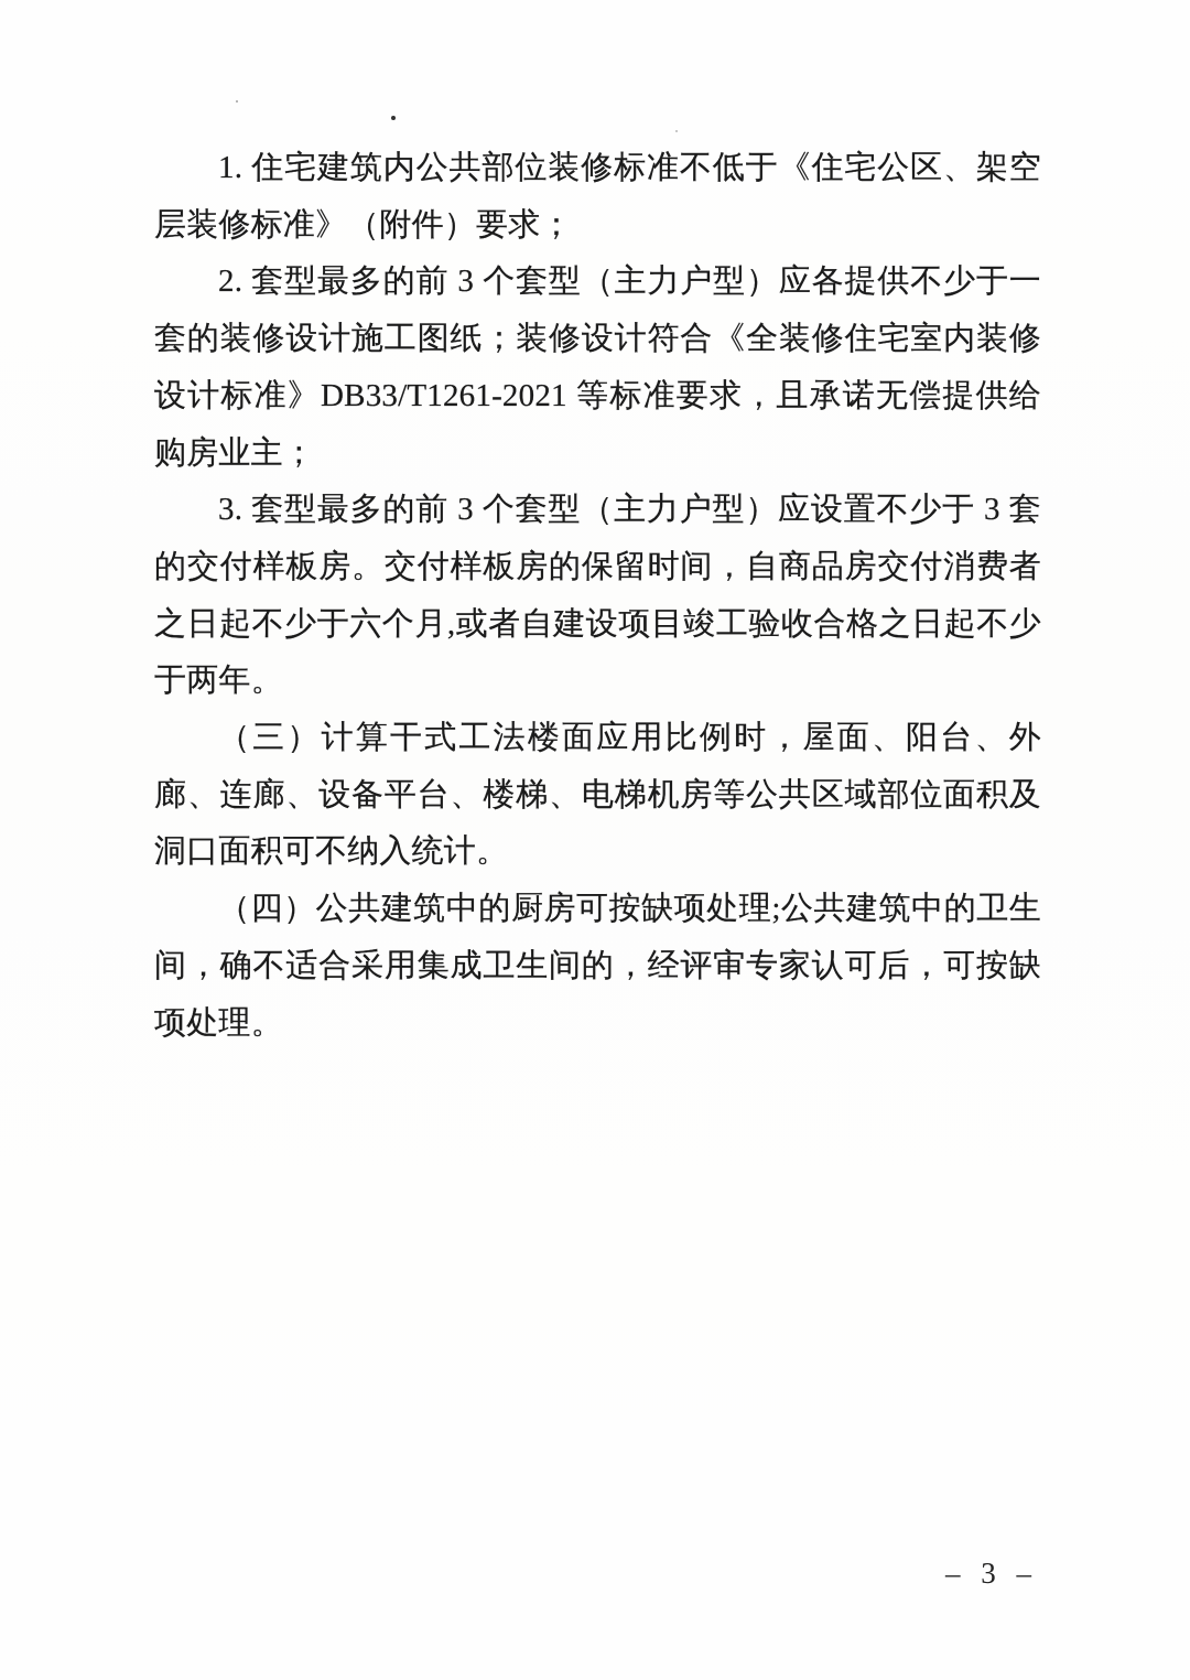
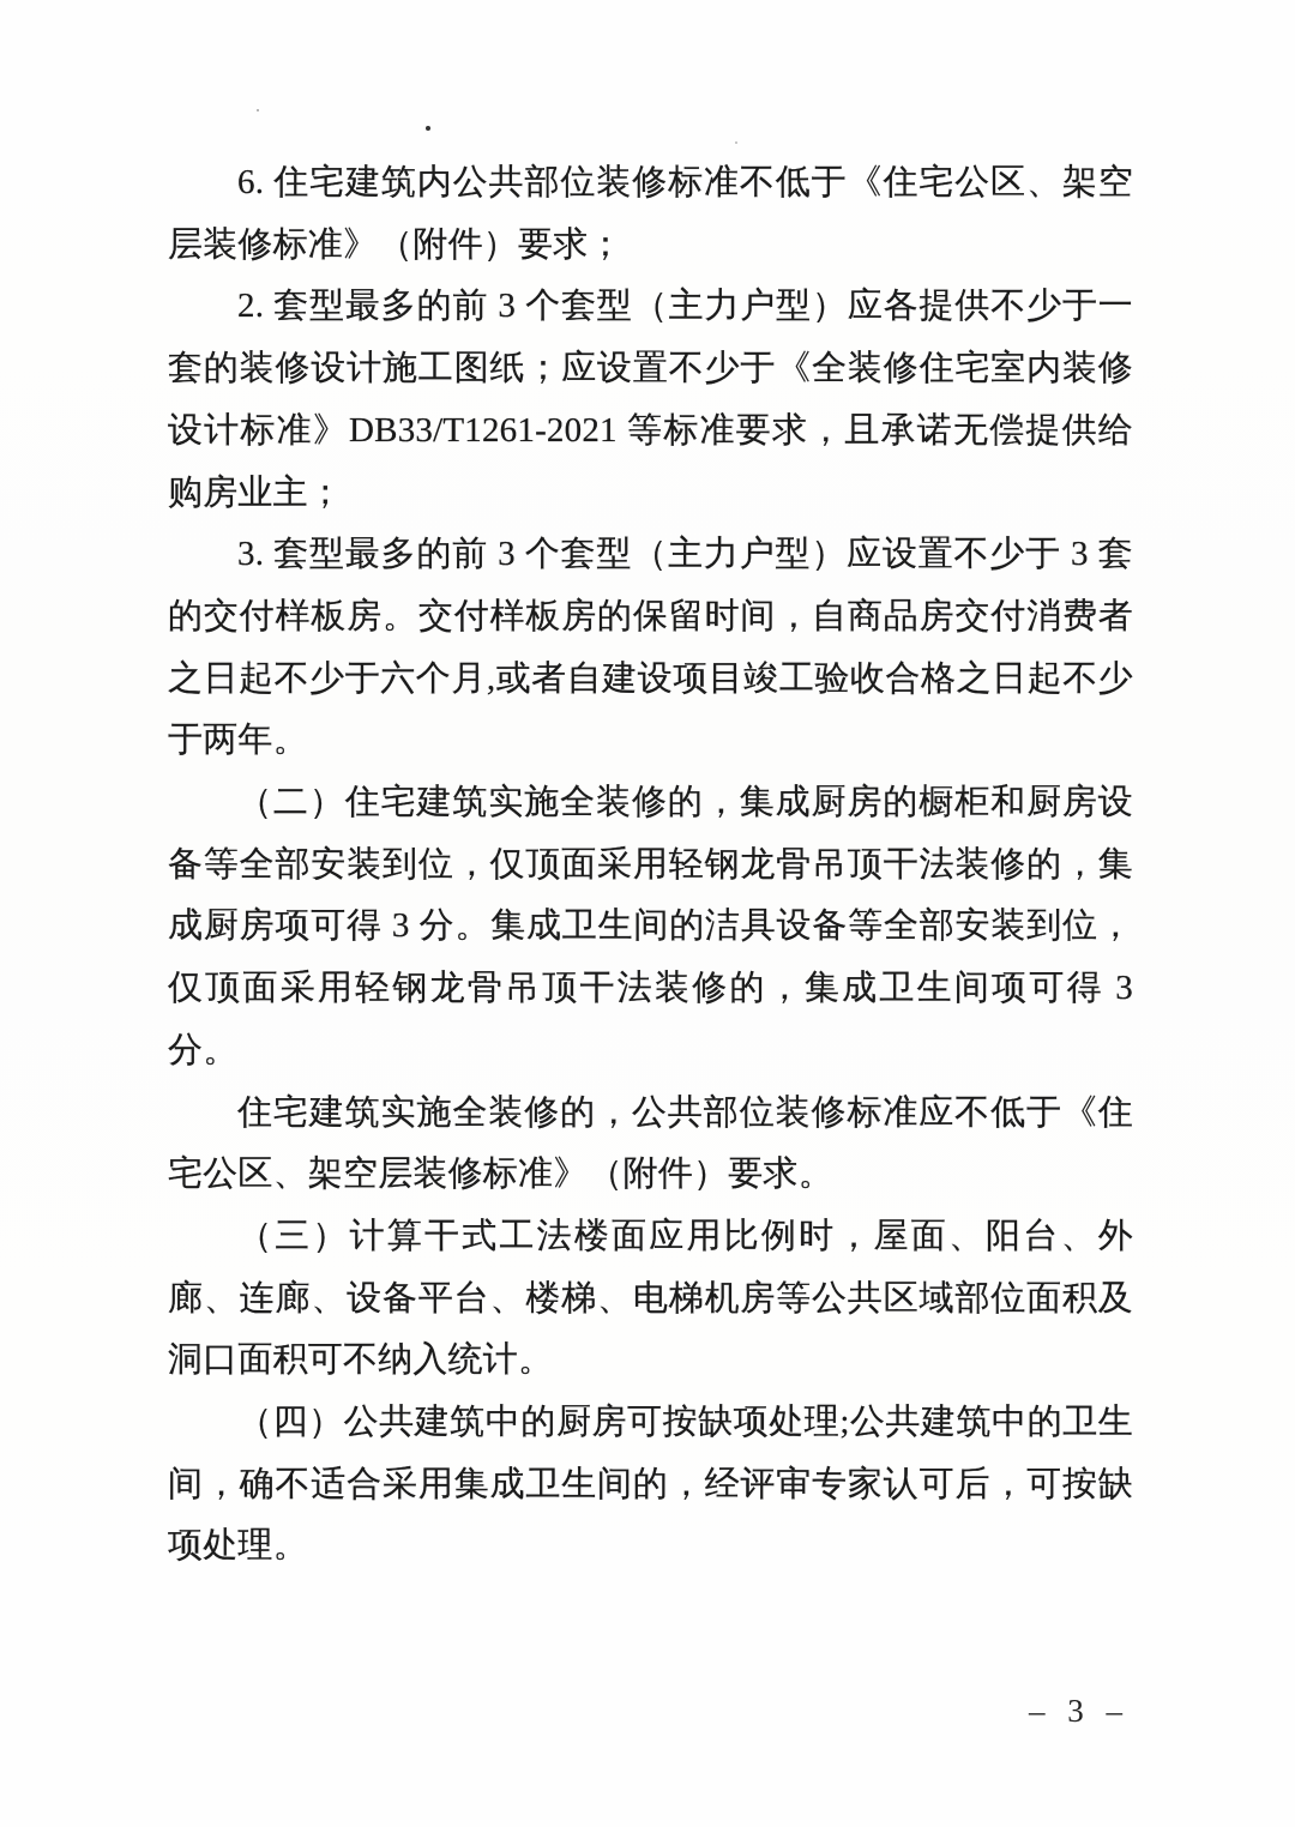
- 1. 住宅建筑内公共部位装修标准不低于《住宅公区、架空层装修标准》（附件）要求；
+ 6. 住宅建筑内公共部位装修标准不低于《住宅公区、架空层装修标准》（附件）要求；
- 2. 套型最多的前 3 个套型（主力户型）应各提供不少于一套的装修设计施工图纸；装修设计符合《全装修住宅室内装修设计标准》DB33/T1261-2021 等标准要求，且承诺无偿提供给购房业主；
+ 2. 套型最多的前 3 个套型（主力户型）应各提供不少于一套的装修设计施工图纸；应设置不少于《全装修住宅室内装修设计标准》DB33/T1261-2021 等标准要求，且承诺无偿提供给购房业主；
  3. 套型最多的前 3 个套型（主力户型）应设置不少于 3 套的交付样板房。交付样板房的保留时间，自商品房交付消费者之日起不少于六个月,或者自建设项目竣工验收合格之日起不少于两年。
+ （二）住宅建筑实施全装修的，集成厨房的橱柜和厨房设备等全部安装到位，仅顶面采用轻钢龙骨吊顶干法装修的，集成厨房项可得 3 分。集成卫生间的洁具设备等全部安装到位，仅顶面采用轻钢龙骨吊顶干法装修的，集成卫生间项可得 3 分。
+ 住宅建筑实施全装修的，公共部位装修标准应不低于《住宅公区、架空层装修标准》（附件）要求。
  （三）计算干式工法楼面应用比例时，屋面、阳台、外廊、连廊、设备平台、楼梯、电梯机房等公共区域部位面积及洞口面积可不纳入统计。
  （四）公共建筑中的厨房可按缺项处理;公共建筑中的卫生间，确不适合采用集成卫生间的，经评审专家认可后，可按缺项处理。
  – 3 –
